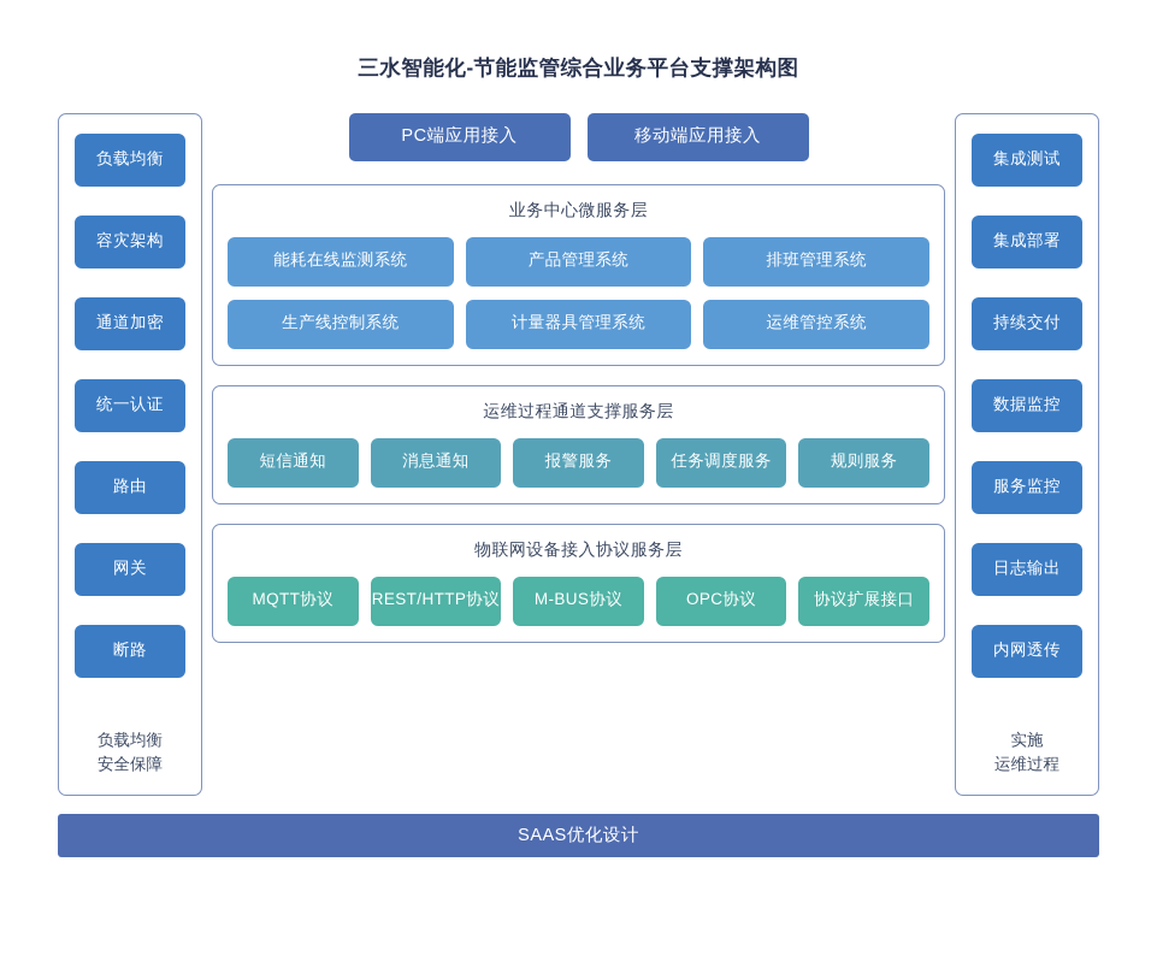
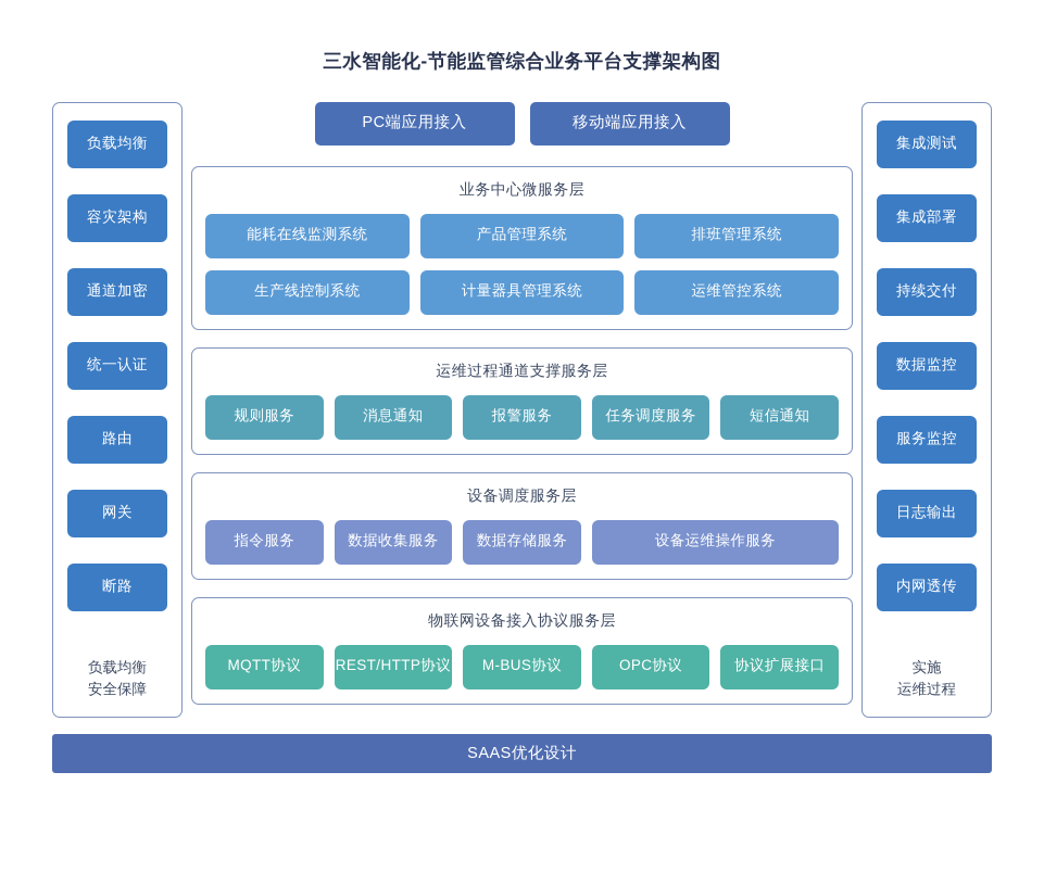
  三水智能化-节能监管综合业务平台支撑架构图
  负载均衡
  容灾架构
  通道加密
  统一认证
  路由
  网关
  断路
  负载均衡
  安全保障
  PC端应用接入
  移动端应用接入
  业务中心微服务层
  能耗在线监测系统
  产品管理系统
  排班管理系统
  生产线控制系统
  计量器具管理系统
  运维管控系统
  运维过程通道支撑服务层
- 短信通知
+ 规则服务
  消息通知
  报警服务
  任务调度服务
- 规则服务
+ 短信通知
+ 设备调度服务层
+ 指令服务
+ 数据收集服务
+ 数据存储服务
+ 设备运维操作服务
  物联网设备接入协议服务层
  MQTT协议
  REST/HTTP协议
  M-BUS协议
  OPC协议
  协议扩展接口
  集成测试
  集成部署
  持续交付
  数据监控
  服务监控
  日志输出
  内网透传
  实施
  运维过程
  SAAS优化设计
